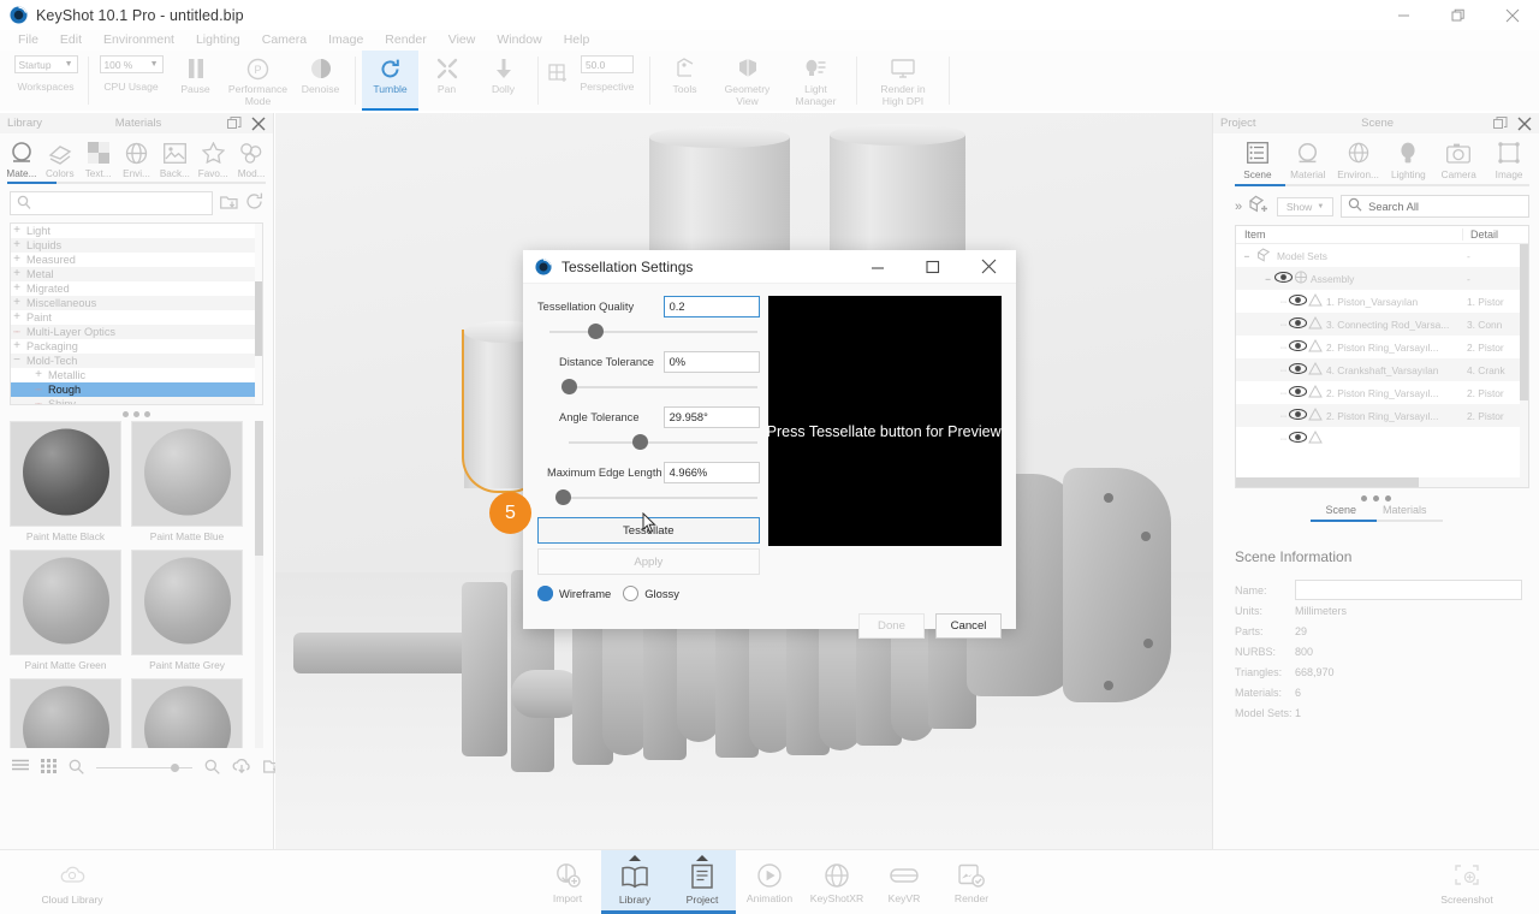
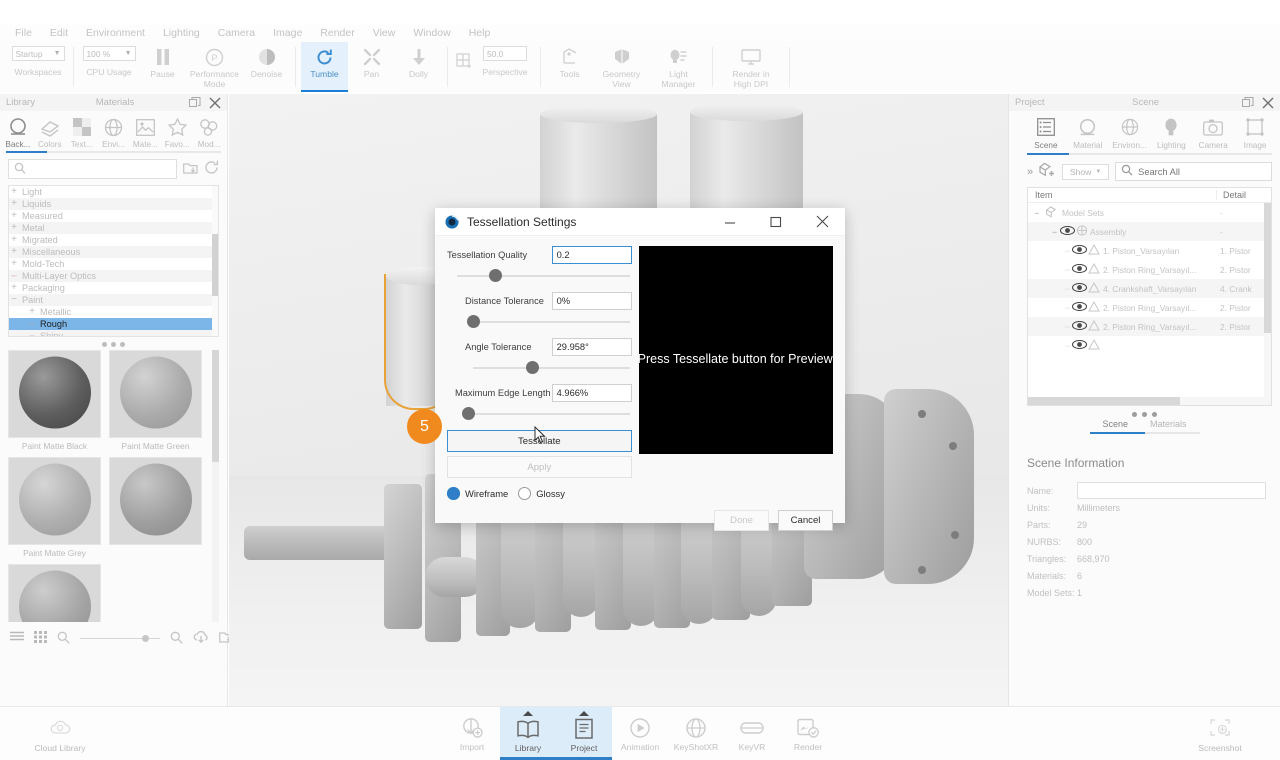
- KeyShot 10.1 Pro - untitled.bip
  File
  Edit
  Environment
  Lighting
  Camera
  Image
  Render
  View
  Window
  Help
  Startup
  Workspaces
  100 %
  CPU Usage
  Pause
  P
  Performance
  Mode
  Denoise
  Tumble
  Pan
  Dolly
  50.0
  Perspective
  Tools
  Geometry
  View
  Light
  Manager
  Render in
  High DPI
  Library
  Materials
- Mate...
+ Back...
  Colors
  Text...
  Envi...
- Back...
+ Mate...
  Favo...
  Mod...
  +
  Light
  +
  Liquids
  +
  Measured
  +
  Metal
  +
  Migrated
  +
  Miscellaneous
  +
- Paint
+ Mold-Tech
  ┈
  Multi-Layer Optics
  +
  Packaging
  −
- Mold-Tech
+ Paint
  +
  Metallic
  ┈
  Rough
  ┈
  Paint Matte Black
- Paint Matte Blue
  Paint Matte Green
  Paint Matte Grey
  Project
  Scene
  Scene
  Material
  Environ...
  Lighting
  Camera
  Image
  »
  Show
  Search All
  Item
  Detail
  −
  Model Sets
  -
  −
  Assembly
  -
  1. Piston_Varsayılan
  1. Pistor
- 3. Connecting Rod_Varsa...
- 3. Conn
  2. Piston Ring_Varsayıl...
  2. Pistor
  4. Crankshaft_Varsayılan
  4. Crank
  2. Piston Ring_Varsayıl...
  2. Pistor
  2. Piston Ring_Varsayıl...
  2. Pistor
  Scene
  Materials
  Scene Information
  Name:
  Units:
  Millimeters
  Parts:
  29
  NURBS:
  800
  Triangles:
  668,970
  Materials:
  6
  Model Sets:
  1
  Tessellation Settings
  Tessellation Quality
  0.2
  Distance Tolerance
  0%
  Angle Tolerance
  29.958°
  Maximum Edge Length
  4.966%
  Tessllate
  Apply
  Wireframe
  Glossy
  Press Tessellate button for Preview
  Done
  Cancel
  5
  Cloud Library
  Import
  Library
  Project
  Animation
  KeyShotXR
  KeyVR
  Render
  Screenshot
